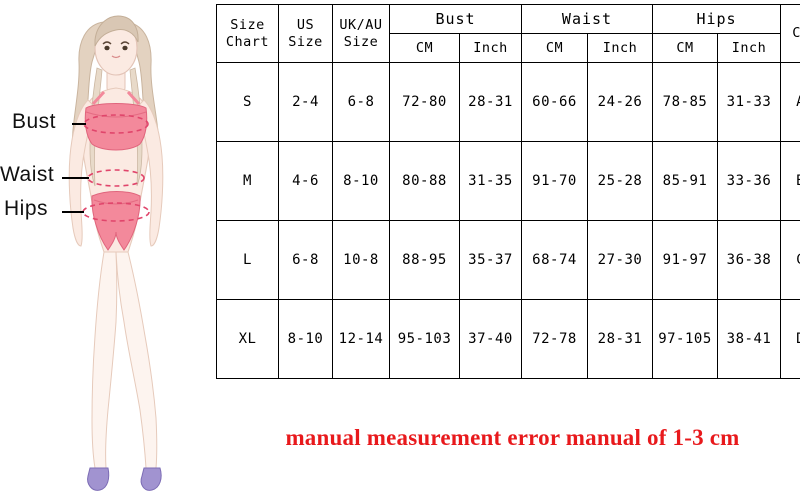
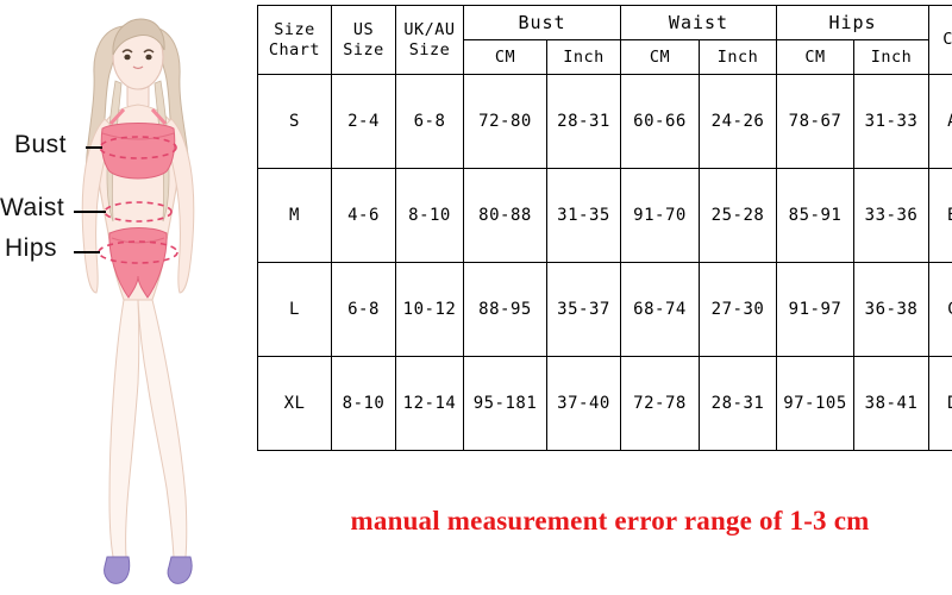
  Bust
  Waist
  Hips
  Size Chart	US Size	UK/AU Size	Bust	Waist	Hips	C
  CM	Inch	CM	Inch	CM	Inch
- S	2-4	6-8	72-80	28-31	60-66	24-26	78-85	31-33
+ S	2-4	6-8	72-80	28-31	60-66	24-26	78-67	31-33
  M	4-6	8-10	80-88	31-35	91-70	25-28	85-91	33-36
- L	6-8	10-8	88-95	35-37	68-74	27-30	91-97	36-38
+ L	6-8	10-12	88-95	35-37	68-74	27-30	91-97	36-38
- XL	8-10	12-14	95-103	37-40	72-78	28-31	97-105	38-41
+ XL	8-10	12-14	95-181	37-40	72-78	28-31	97-105	38-41
- manual measurement error manual of 1-3 cm
+ manual measurement error range of 1-3 cm
